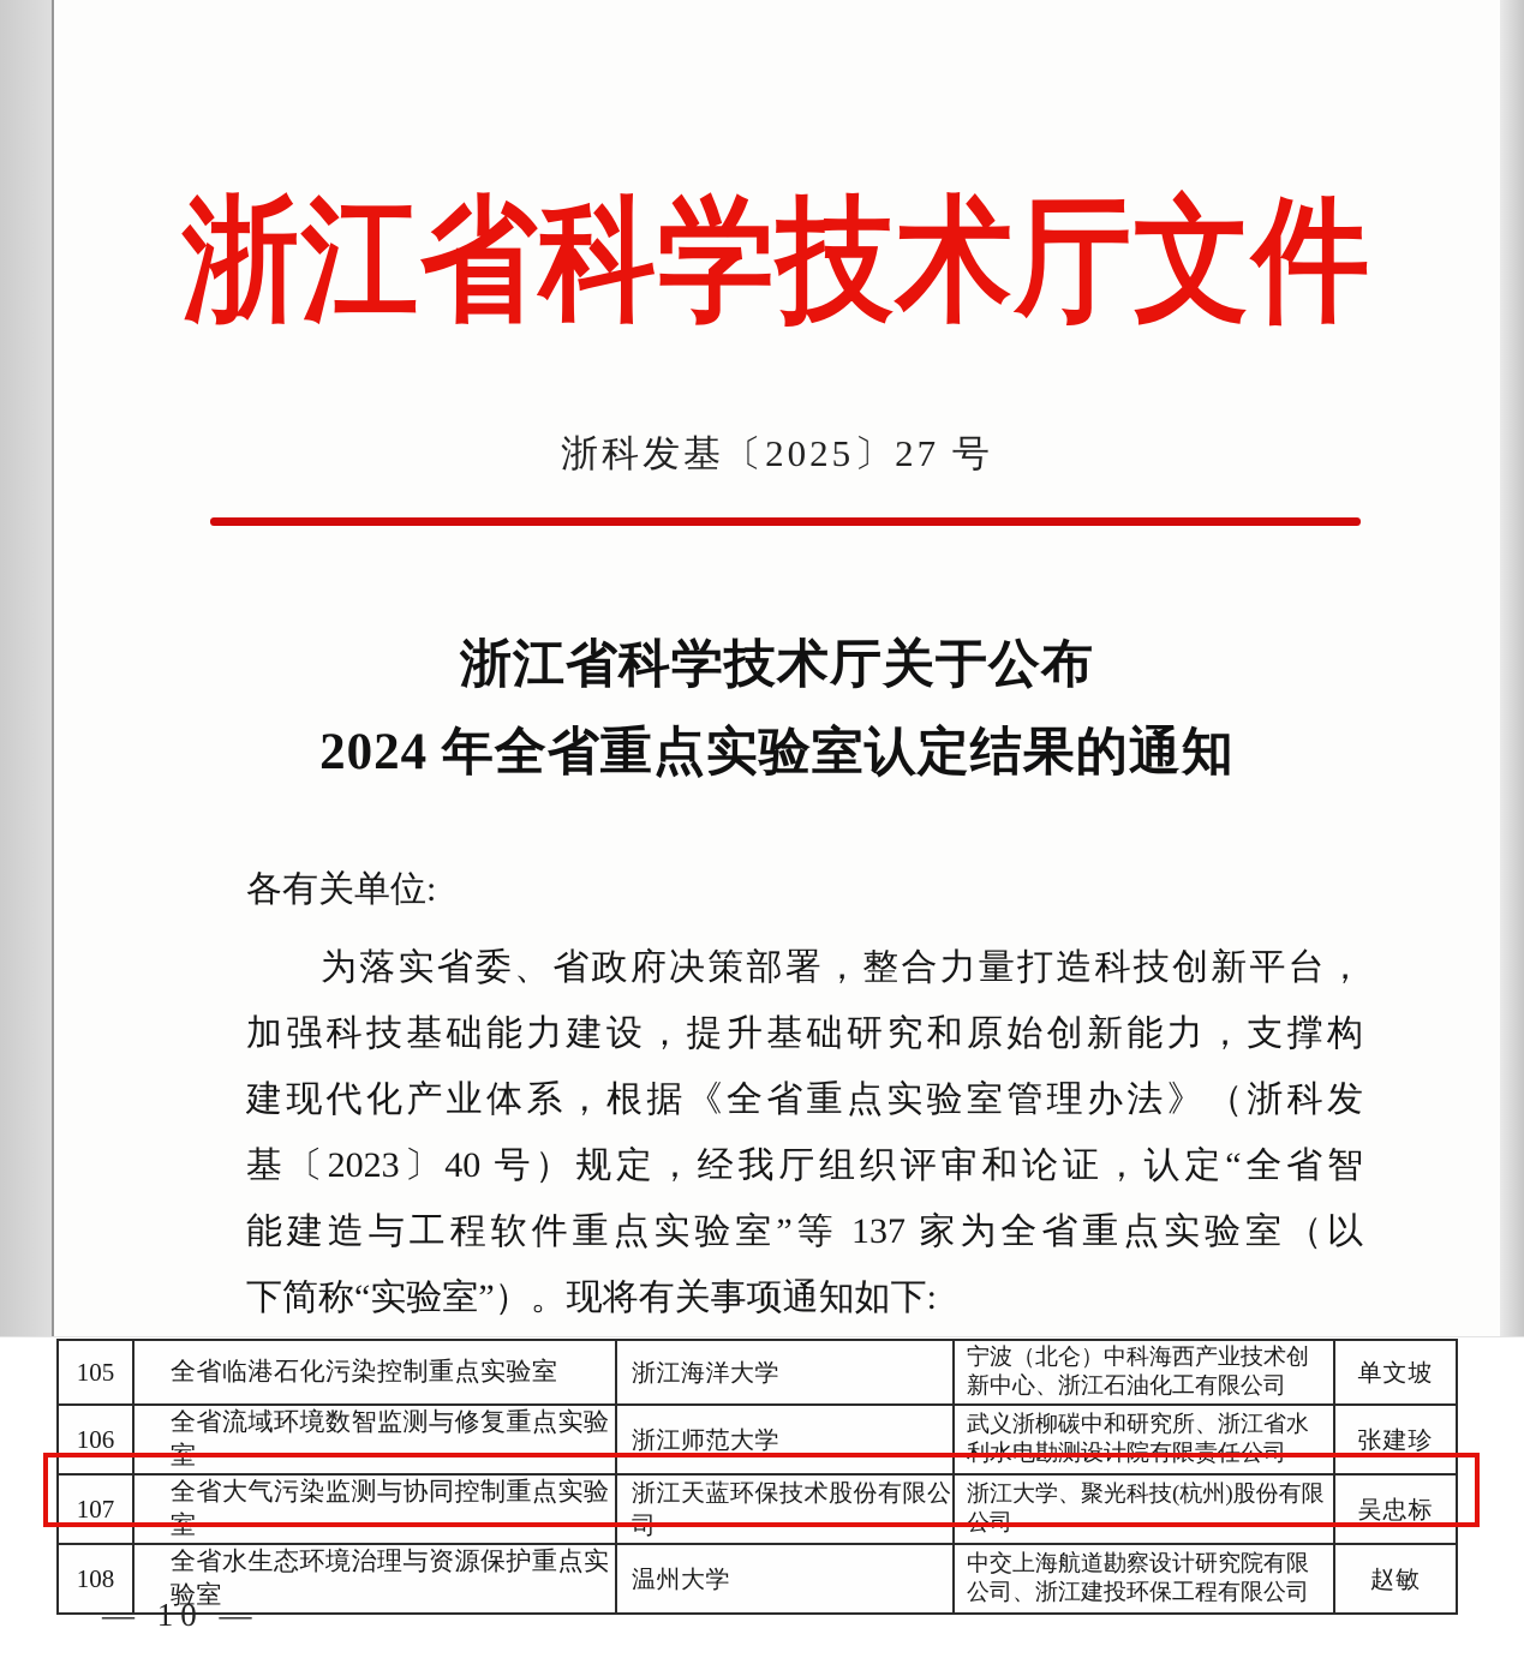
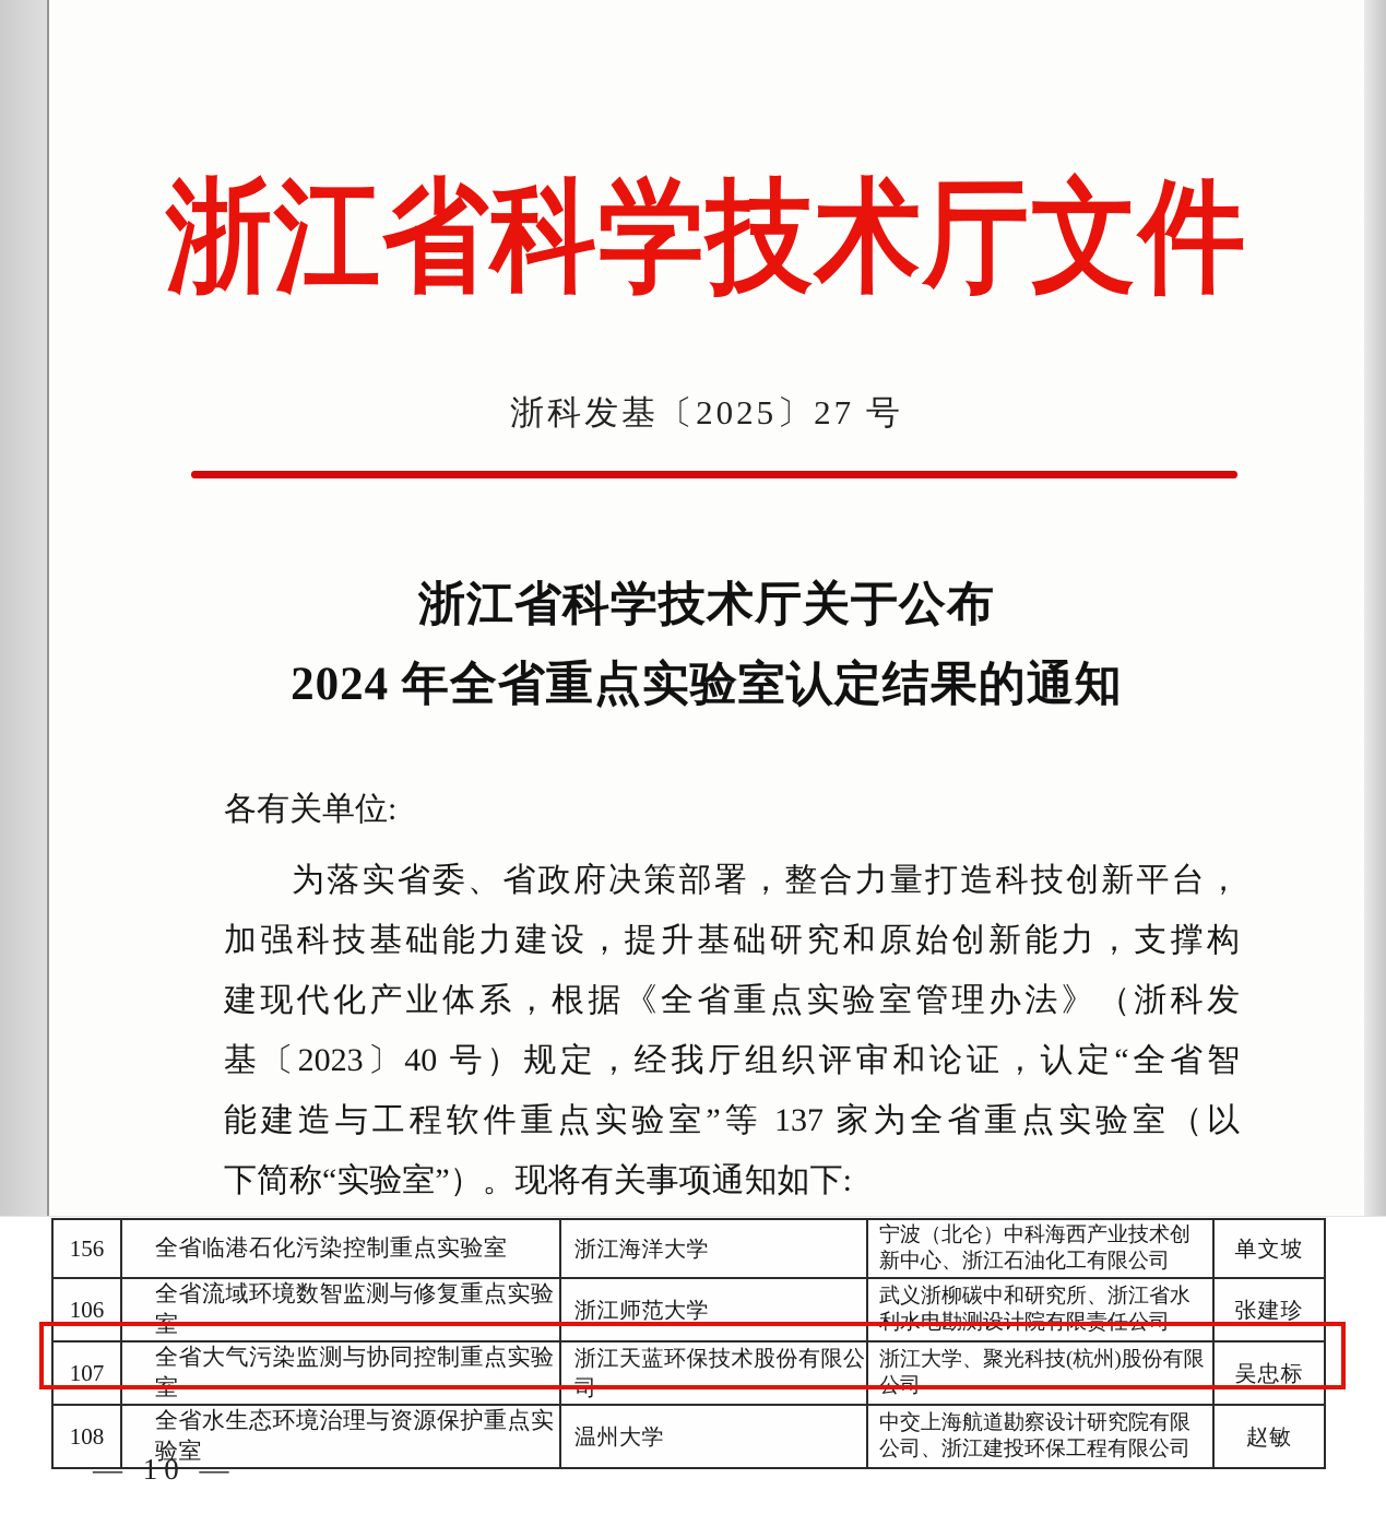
  浙江省科学技术厅文件
  浙科发基〔2025〕27 号
  浙江省科学技术厅关于公布
  2024 年全省重点实验室认定结果的通知
  各有关单位:
  为落实省委、省政府决策部署，整合力量打造科技创新平台，
  加强科技基础能力建设，提升基础研究和原始创新能力，支撑构
  建现代化产业体系，根据《全省重点实验室管理办法》（浙科发
  基〔2023〕40 号）规定，经我厅组织评审和论证，认定“全省智
  能建造与工程软件重点实验室”等 137 家为全省重点实验室（以
  下简称“实验室”）。现将有关事项通知如下:
- 105	全省临港石化污染控制重点实验室	浙江海洋大学	宁波（北仑）中科海西产业技术创新中心、浙江石油化工有限公司	单文坡
+ 156	全省临港石化污染控制重点实验室	浙江海洋大学	宁波（北仑）中科海西产业技术创新中心、浙江石油化工有限公司	单文坡
  106	全省流域环境数智监测与修复重点实验室	浙江师范大学	武义浙柳碳中和研究所、浙江省水利水电勘测设计院有限责任公司	张建珍
  107	全省大气污染监测与协同控制重点实验室	浙江天蓝环保技术股份有限公司	浙江大学、聚光科技(杭州)股份有限公司	吴忠标
  108	全省水生态环境治理与资源保护重点实验室	温州大学	中交上海航道勘察设计研究院有限公司、浙江建投环保工程有限公司	赵敏
  — 10 —
